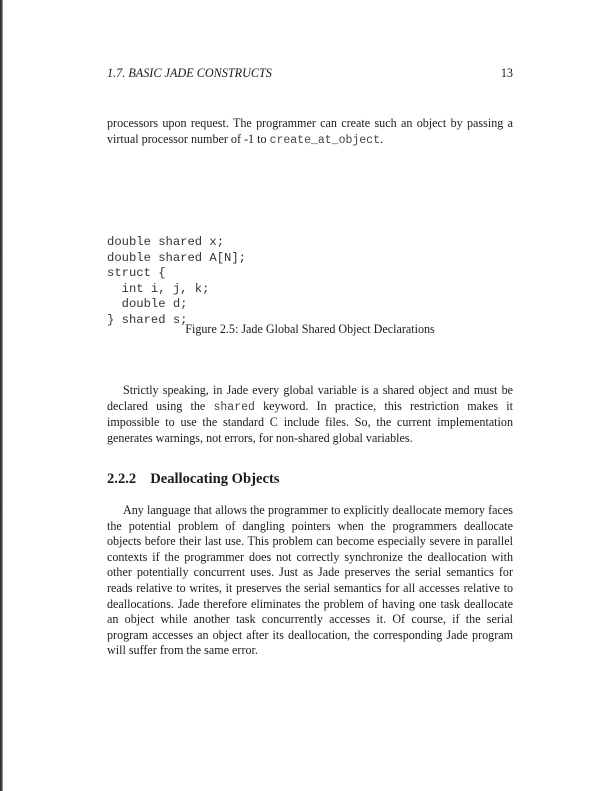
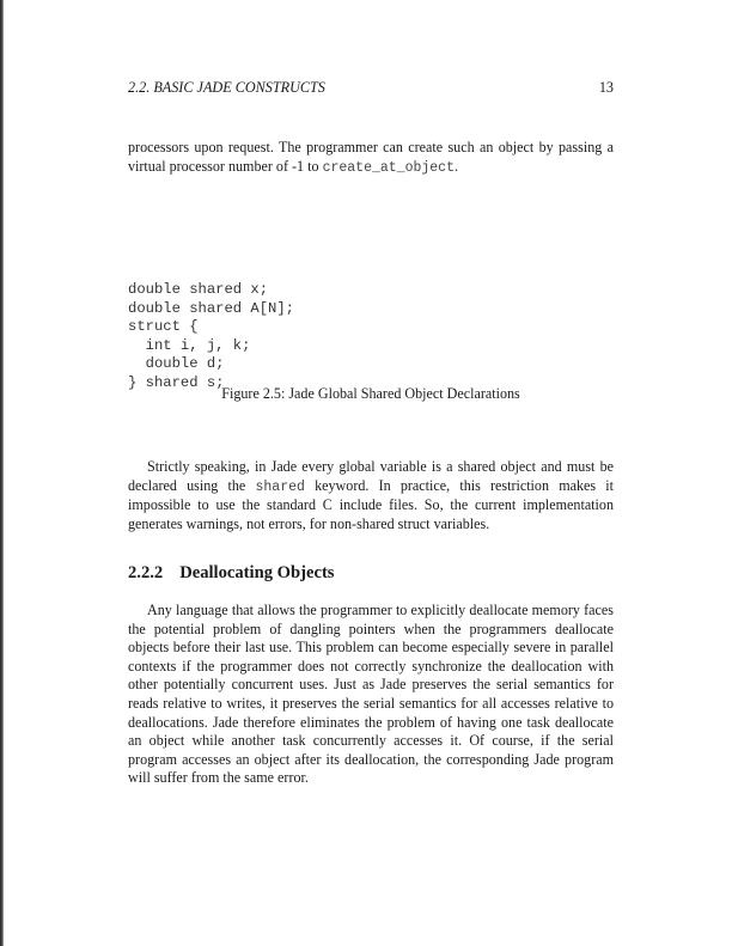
- 1.7. BASIC JADE CONSTRUCTS
+ 2.2. BASIC JADE CONSTRUCTS
  13
  processors upon request. The programmer can create such an object by passing a virtual processor number of -1 to create_at_object.
  double shared x;
  double shared A[N];
  struct {
  int i, j, k;
  double d;
  } shared s;
  Figure 2.5: Jade Global Shared Object Declarations
- Strictly speaking, in Jade every global variable is a shared object and must be declared using the shared keyword. In practice, this restriction makes it impossible to use the standard C include files. So, the current implementation generates warnings, not errors, for non-shared global variables.
+ Strictly speaking, in Jade every global variable is a shared object and must be declared using the shared keyword. In practice, this restriction makes it impossible to use the standard C include files. So, the current implementation generates warnings, not errors, for non-shared struct variables.
  2.2.2 Deallocating Objects
  Any language that allows the programmer to explicitly deallocate memory faces the potential problem of dangling pointers when the programmers deallocate objects before their last use. This problem can become especially severe in parallel contexts if the programmer does not correctly synchronize the deallocation with other potentially concurrent uses. Just as Jade preserves the serial semantics for reads relative to writes, it preserves the serial semantics for all accesses relative to deallocations. Jade therefore eliminates the problem of having one task deallocate an object while another task concurrently accesses it. Of course, if the serial program accesses an object after its deallocation, the corresponding Jade program will suffer from the same error.
